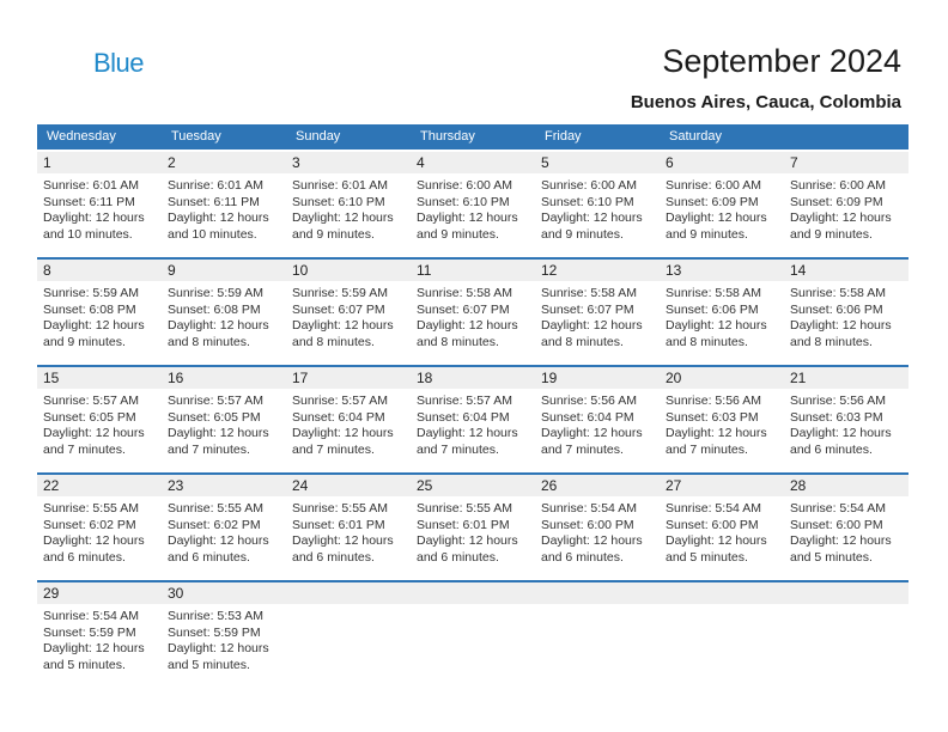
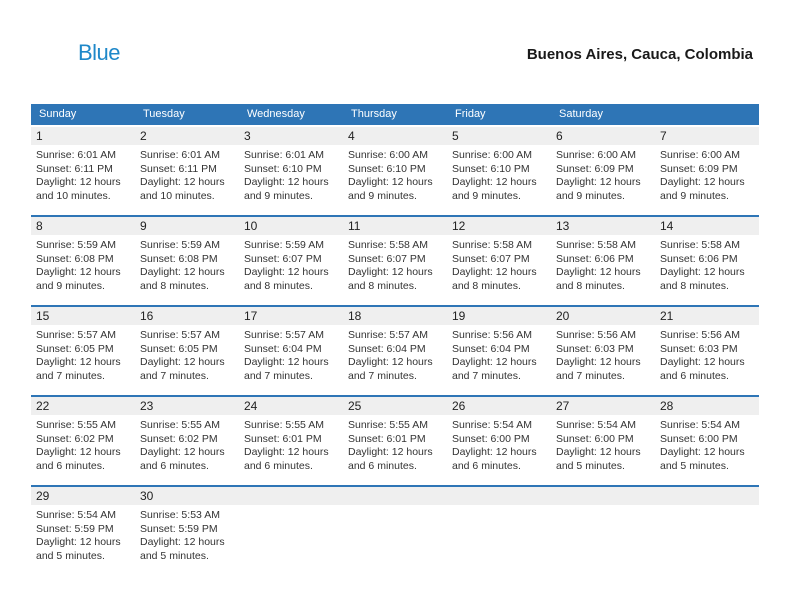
  Blue
- September 2024
  Buenos Aires, Cauca, Colombia
- Wednesday
+ Sunday
  Tuesday
- Sunday
+ Wednesday
  Thursday
  Friday
  Saturday
  1
  Sunrise: 6:01 AM
  Sunset: 6:11 PM
  Daylight: 12 hours
  and 10 minutes.
  2
  Sunrise: 6:01 AM
  Sunset: 6:11 PM
  Daylight: 12 hours
  and 10 minutes.
  3
  Sunrise: 6:01 AM
  Sunset: 6:10 PM
  Daylight: 12 hours
  and 9 minutes.
  4
  Sunrise: 6:00 AM
  Sunset: 6:10 PM
  Daylight: 12 hours
  and 9 minutes.
  5
  Sunrise: 6:00 AM
  Sunset: 6:10 PM
  Daylight: 12 hours
  and 9 minutes.
  6
  Sunrise: 6:00 AM
  Sunset: 6:09 PM
  Daylight: 12 hours
  and 9 minutes.
  7
  Sunrise: 6:00 AM
  Sunset: 6:09 PM
  Daylight: 12 hours
  and 9 minutes.
  8
  Sunrise: 5:59 AM
  Sunset: 6:08 PM
  Daylight: 12 hours
  and 9 minutes.
  9
  Sunrise: 5:59 AM
  Sunset: 6:08 PM
  Daylight: 12 hours
  and 8 minutes.
  10
  Sunrise: 5:59 AM
  Sunset: 6:07 PM
  Daylight: 12 hours
  and 8 minutes.
  11
  Sunrise: 5:58 AM
  Sunset: 6:07 PM
  Daylight: 12 hours
  and 8 minutes.
  12
  Sunrise: 5:58 AM
  Sunset: 6:07 PM
  Daylight: 12 hours
  and 8 minutes.
  13
  Sunrise: 5:58 AM
  Sunset: 6:06 PM
  Daylight: 12 hours
  and 8 minutes.
  14
  Sunrise: 5:58 AM
  Sunset: 6:06 PM
  Daylight: 12 hours
  and 8 minutes.
  15
  Sunrise: 5:57 AM
  Sunset: 6:05 PM
  Daylight: 12 hours
  and 7 minutes.
  16
  Sunrise: 5:57 AM
  Sunset: 6:05 PM
  Daylight: 12 hours
  and 7 minutes.
  17
  Sunrise: 5:57 AM
  Sunset: 6:04 PM
  Daylight: 12 hours
  and 7 minutes.
  18
  Sunrise: 5:57 AM
  Sunset: 6:04 PM
  Daylight: 12 hours
  and 7 minutes.
  19
  Sunrise: 5:56 AM
  Sunset: 6:04 PM
  Daylight: 12 hours
  and 7 minutes.
  20
  Sunrise: 5:56 AM
  Sunset: 6:03 PM
  Daylight: 12 hours
  and 7 minutes.
  21
  Sunrise: 5:56 AM
  Sunset: 6:03 PM
  Daylight: 12 hours
  and 6 minutes.
  22
  Sunrise: 5:55 AM
  Sunset: 6:02 PM
  Daylight: 12 hours
  and 6 minutes.
  23
  Sunrise: 5:55 AM
  Sunset: 6:02 PM
  Daylight: 12 hours
  and 6 minutes.
  24
  Sunrise: 5:55 AM
  Sunset: 6:01 PM
  Daylight: 12 hours
  and 6 minutes.
  25
  Sunrise: 5:55 AM
  Sunset: 6:01 PM
  Daylight: 12 hours
  and 6 minutes.
  26
  Sunrise: 5:54 AM
  Sunset: 6:00 PM
  Daylight: 12 hours
  and 6 minutes.
  27
  Sunrise: 5:54 AM
  Sunset: 6:00 PM
  Daylight: 12 hours
  and 5 minutes.
  28
  Sunrise: 5:54 AM
  Sunset: 6:00 PM
  Daylight: 12 hours
  and 5 minutes.
  29
  Sunrise: 5:54 AM
  Sunset: 5:59 PM
  Daylight: 12 hours
  and 5 minutes.
  30
  Sunrise: 5:53 AM
  Sunset: 5:59 PM
  Daylight: 12 hours
  and 5 minutes.
